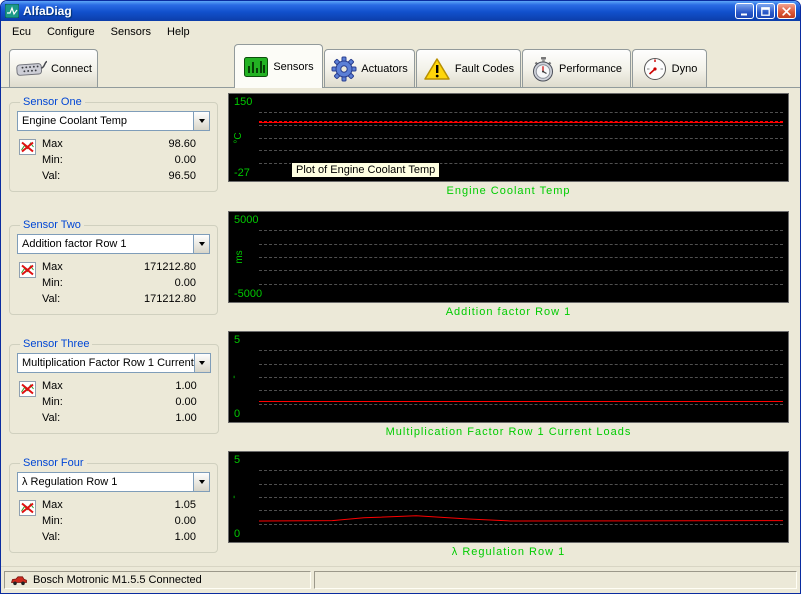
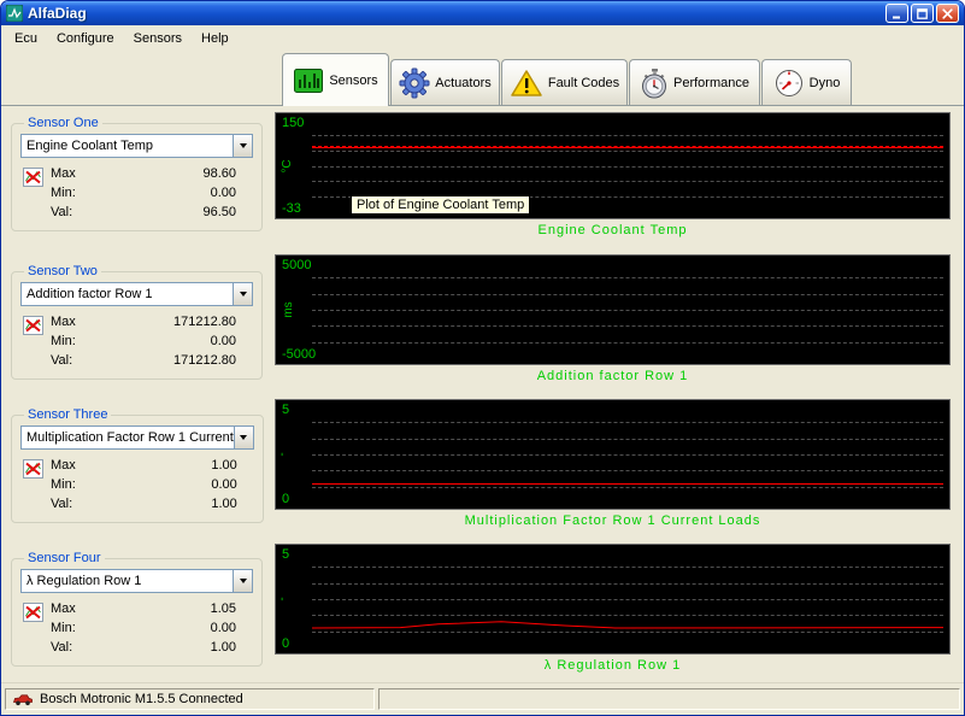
  AlfaDiag
  Ecu
  Configure
  Sensors
  Help
- Connect
  Sensors
  Actuators
  Fault Codes
  Performance
  Dyno
  Sensor One
  Engine Coolant Temp
  Max
  98.60
  Min:
  0.00
  Val:
  96.50
  Sensor Two
  Addition factor Row 1
  Max
  171212.80
  Min:
  0.00
  Val:
  171212.80
  Sensor Three
  Multiplication Factor Row 1 Current
  Max
  1.00
  Min:
  0.00
  Val:
  1.00
  Sensor Four
  λ Regulation Row 1
  Max
  1.05
  Min:
  0.00
  Val:
  1.00
  150
- -27
+ -33
  Engine Coolant Temp
  5000
  -5000
  Addition factor Row 1
  5
  0
  Multiplication Factor Row 1 Current Loads
  5
  0
  λ Regulation Row 1
  Plot of Engine Coolant Temp
  Bosch Motronic M1.5.5 Connected
